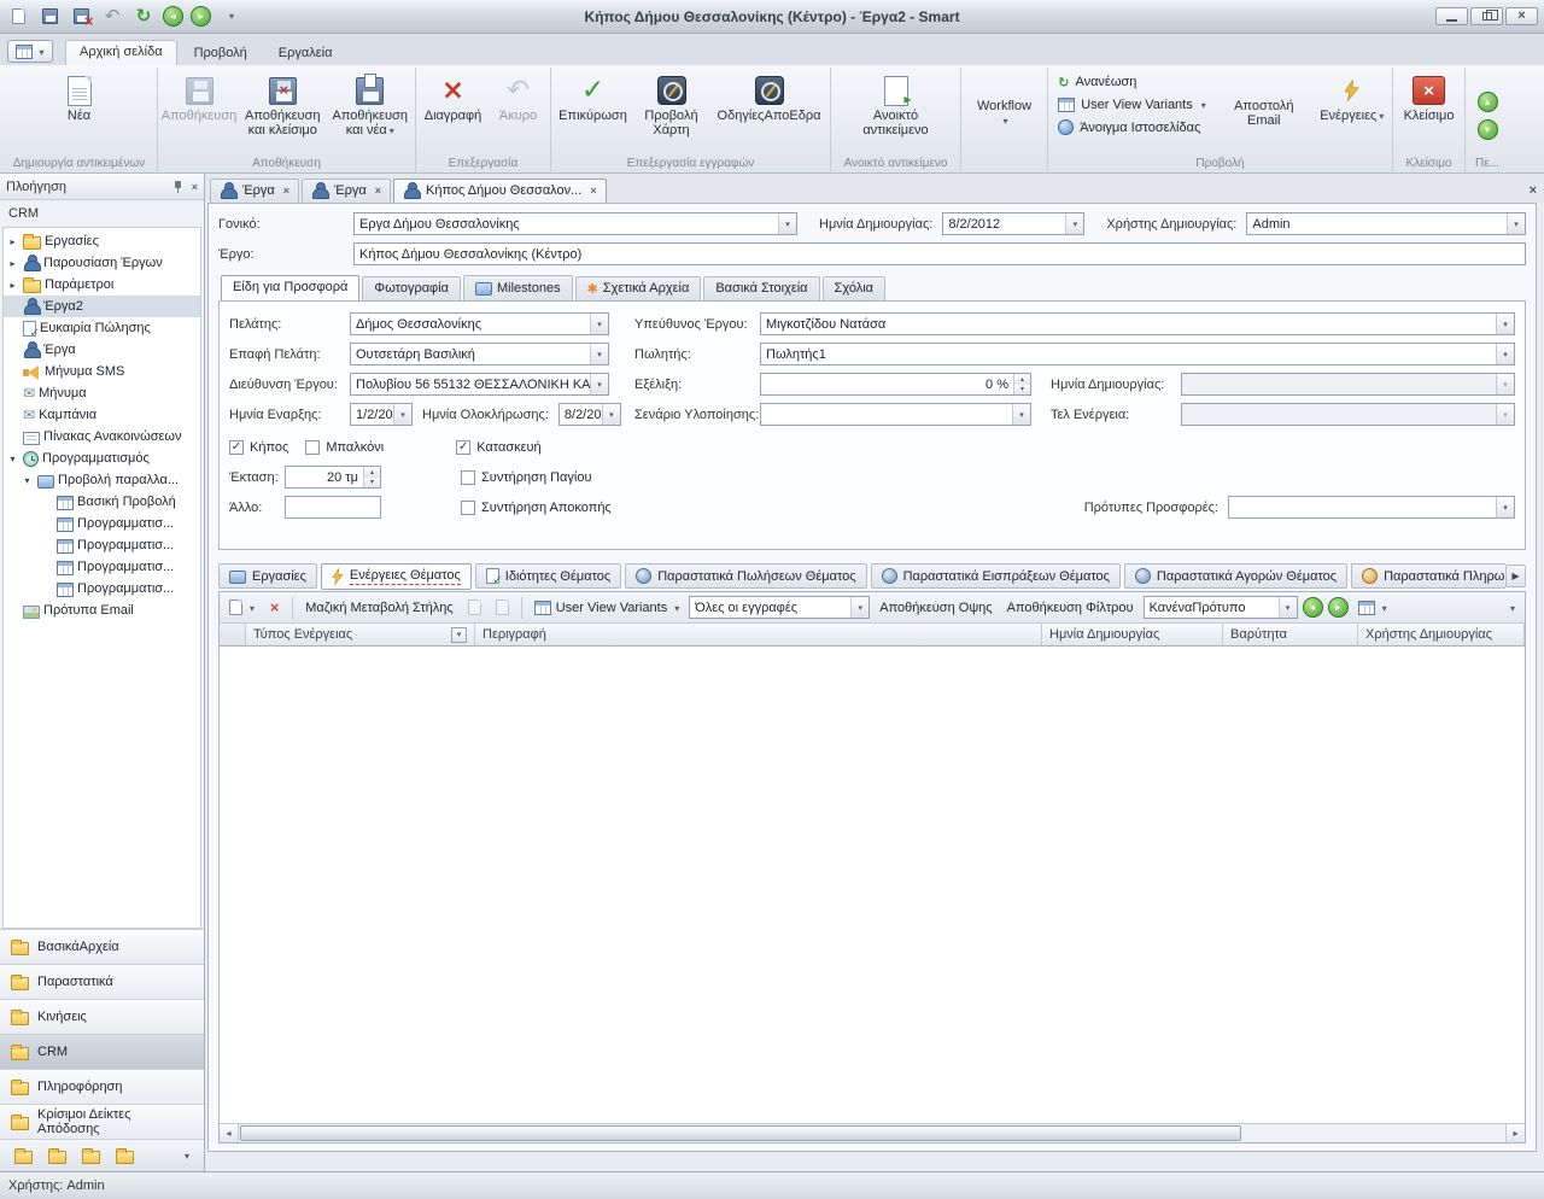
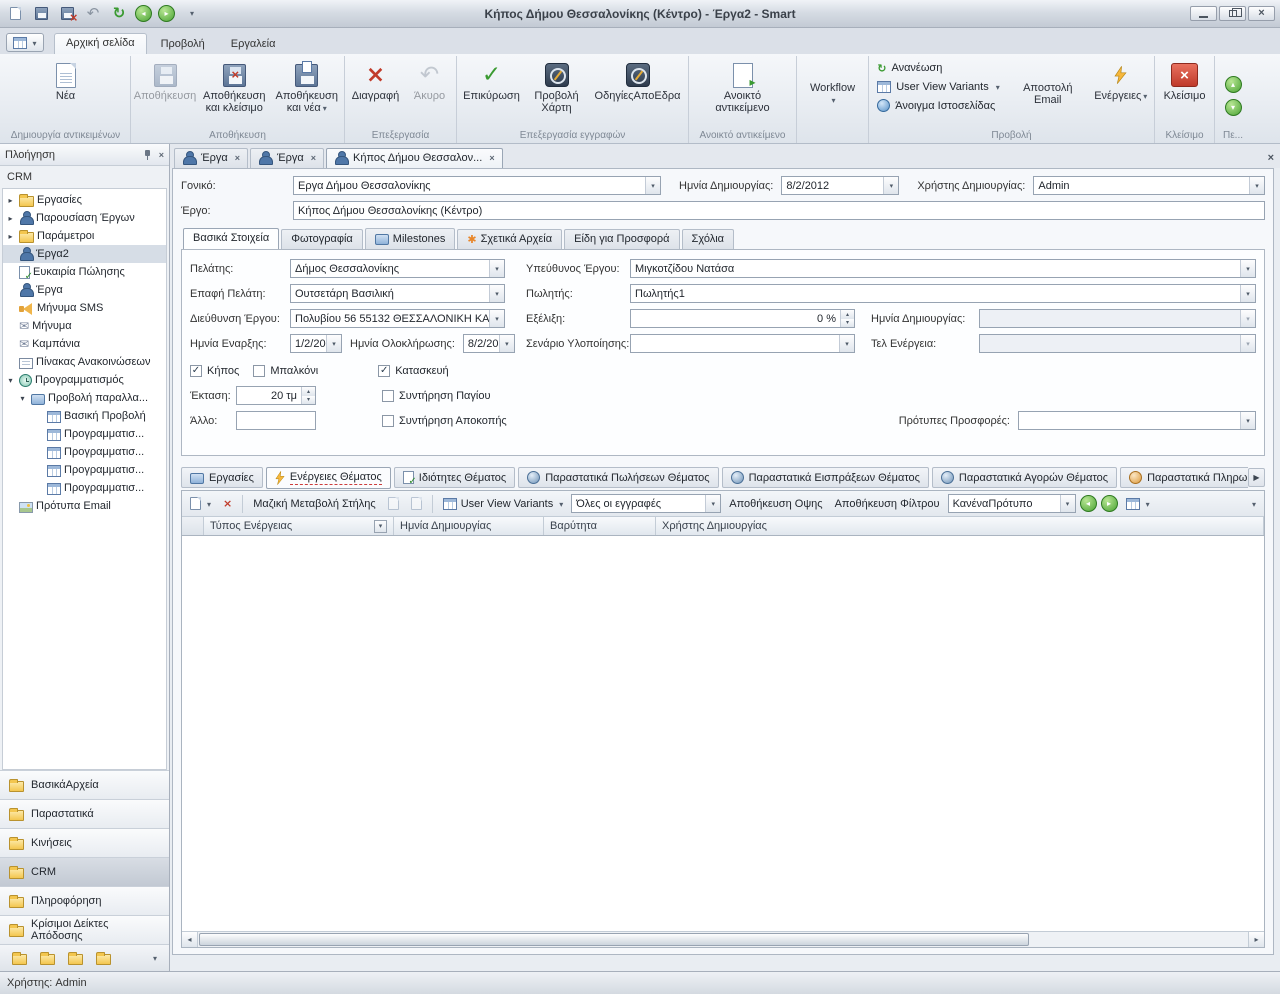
  Κήπος Δήμου Θεσσαλονίκης (Κέντρο) - Έργα2 - Smart
  ↶
  ↻
  ×
  Αρχική σελίδα
  Προβολή
  Εργαλεία
  Νέα
  Δημιουργία αντικειμένων
  Αποθήκευση
  Αποθήκευση και κλείσιμο
  Αποθήκευση και νέα
  Αποθήκευση
  ×
  Διαγραφή
  ↶
  Άκυρο
  Επεξεργασία
  ✓
  Επικύρωση
  Προβολή Χάρτη
  ΟδηγίεςΑποΕδρα
  Επεξεργασία εγγραφών
  Ανοικτό αντικείμενο
  Ανοικτό αντικείμενο
  Workflow
  ↻
  Ανανέωση
  User View Variants
  Άνοιγμα Ιστοσελίδας
  Αποστολή Email
  Ενέργειες
  Προβολή
  ×
  Κλείσιμο
  Κλείσιμο
  Πε...
  Πλοήγηση
  ×
  CRM
  Εργασίες
  Παρουσίαση Έργων
  Παράμετροι
  Έργα2
  Ευκαιρία Πώλησης
  Έργα
  Μήνυμα SMS
  ✉
  Μήνυμα
  ✉
  Καμπάνια
  Πίνακας Ανακοινώσεων
  Προγραμματισμός
  Προβολή παραλλα...
  Βασική Προβολή
  Προγραμματισ...
  Προγραμματισ...
  Προγραμματισ...
  Προγραμματισ...
  Πρότυπα Email
  ΒασικάΑρχεία
  Παραστατικά
  Κινήσεις
  CRM
  Πληροφόρηση
  Κρίσιμοι Δείκτες Απόδοσης
  Έργα
  ×
  Έργα
  ×
  Κήπος Δήμου Θεσσαλον...
  ×
  ×
  Γονικό:
  Εργα Δήμου Θεσσαλονίκης
  Ημνία Δημιουργίας:
  8/2/2012
  Χρήστης Δημιουργίας:
  Admin
  Έργο:
  Κήπος Δήμου Θεσσαλονίκης (Κέντρο)
- Είδη για Προσφορά
+ Βασικά Στοιχεία
  Φωτογραφία
  Milestones
  ✱
  Σχετικά Αρχεία
- Βασικά Στοιχεία
+ Είδη για Προσφορά
  Σχόλια
  Πελάτης:
  Δήμος Θεσσαλονίκης
  Υπεύθυνος Έργου:
  Μιγκοτζίδου Νατάσα
  Επαφή Πελάτη:
  Ουτσετάρη Βασιλική
  Πωλητής:
  Πωλητής1
  Διεύθυνση Έργου:
  Πολυβίου 56 55132 ΘΕΣΣΑΛΟΝΙΚΗ ΚΑ
  Εξέλιξη:
  0 %
  Ημνία Δημιουργίας:
  Ημνία Εναρξης:
  1/2/20
  Ημνία Ολοκλήρωσης:
  8/2/20
  Σενάριο Υλοποίησης:
  Τελ Ενέργεια:
  Κήπος
  Μπαλκόνι
  Κατασκευή
  Έκταση:
  20 τμ
  Συντήρηση Παγίου
  Άλλο:
  Συντήρηση Αποκοπής
  Πρότυπες Προσφορές:
  Εργασίες
  Ενέργειες Θέματος
  Ιδιότητες Θέματος
  Παραστατικά Πωλήσεων Θέματος
  Παραστατικά Εισπράξεων Θέματος
  Παραστατικά Αγορών Θέματος
  Παραστατικά Πληρω
  ▶
  ×
  Μαζική Μεταβολή Στήλης
  User View Variants
  Όλες οι εγγραφές
  Αποθήκευση Οψης
  Αποθήκευση Φίλτρου
  ΚανέναΠρότυπο
  Τύπος Ενέργειας
- Περιγραφή
  Ημνία Δημιουργίας
  Βαρύτητα
  Χρήστης Δημιουργίας
  ◂
  ▸
  Χρήστης: Admin
